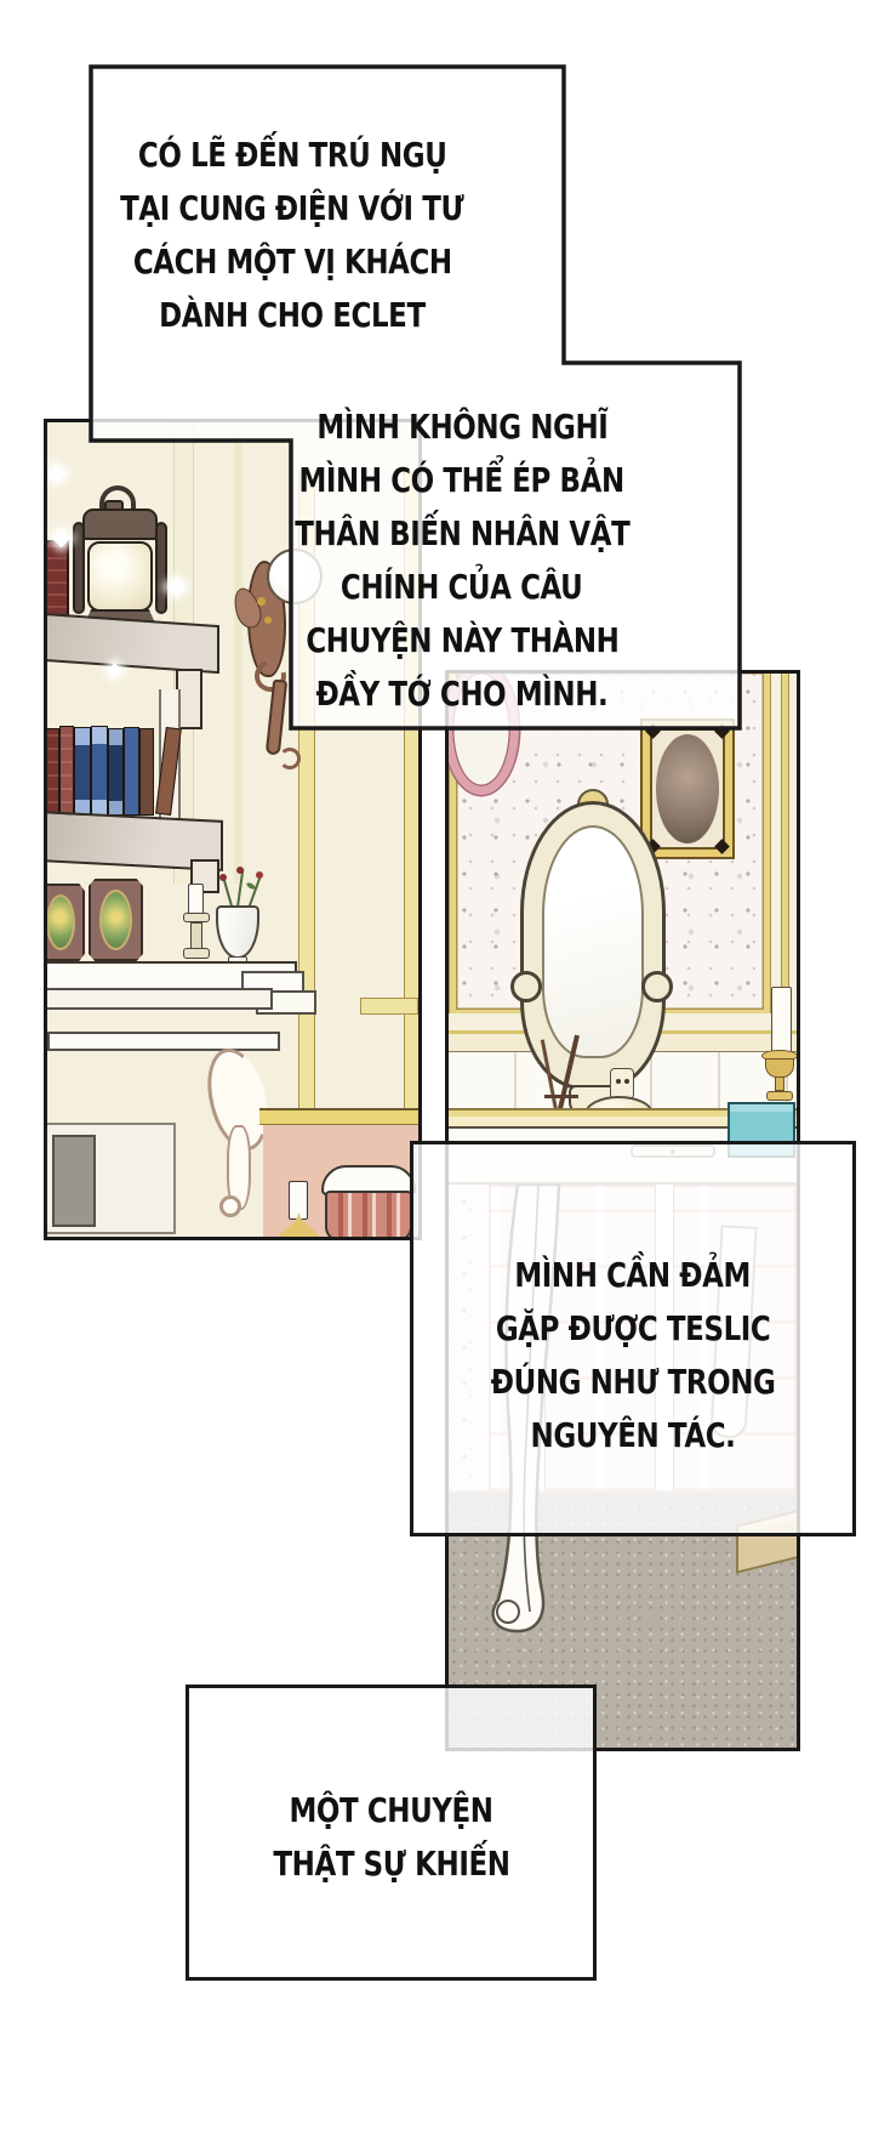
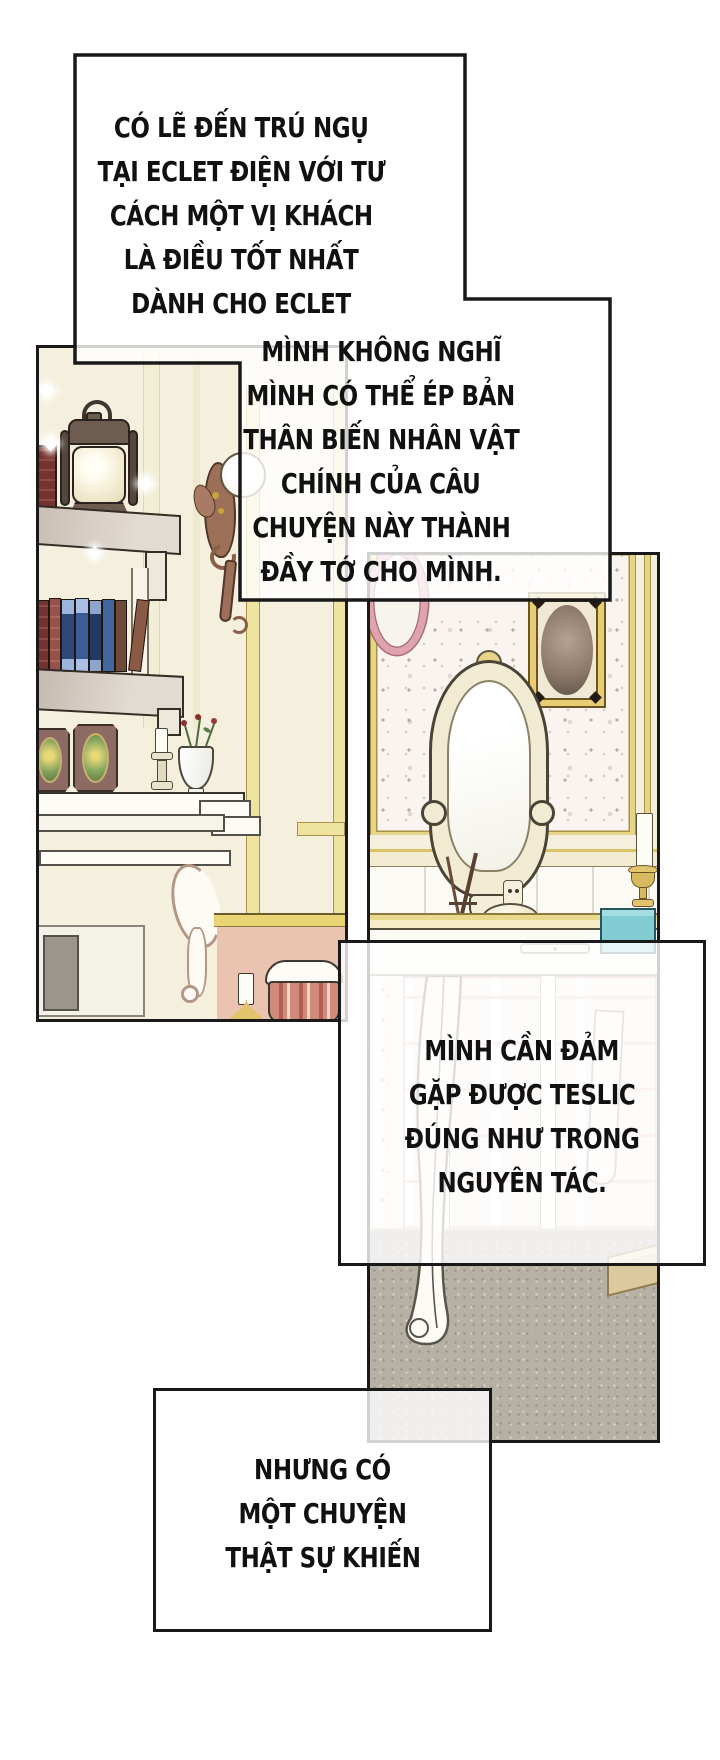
  CÓ LẼ ĐẾN TRÚ NGỤ
- TẠI CUNG ĐIỆN VỚI TƯ
+ TẠI ECLET ĐIỆN VỚI TƯ
  CÁCH MỘT VỊ KHÁCH
+ LÀ ĐIỀU TỐT NHẤT
  DÀNH CHO ECLET
  MÌNH KHÔNG NGHĨ
  MÌNH CÓ THỂ ÉP BẢN
  THÂN BIẾN NHÂN VẬT
  CHÍNH CỦA CÂU
  CHUYỆN NÀY THÀNH
  ĐẦY TỚ CHO MÌNH.
  MÌNH CẦN ĐẢM
  GẶP ĐƯỢC TESLIC
  ĐÚNG NHƯ TRONG
  NGUYÊN TÁC.
+ NHƯNG CÓ
  MỘT CHUYỆN
  THẬT SỰ KHIẾN
